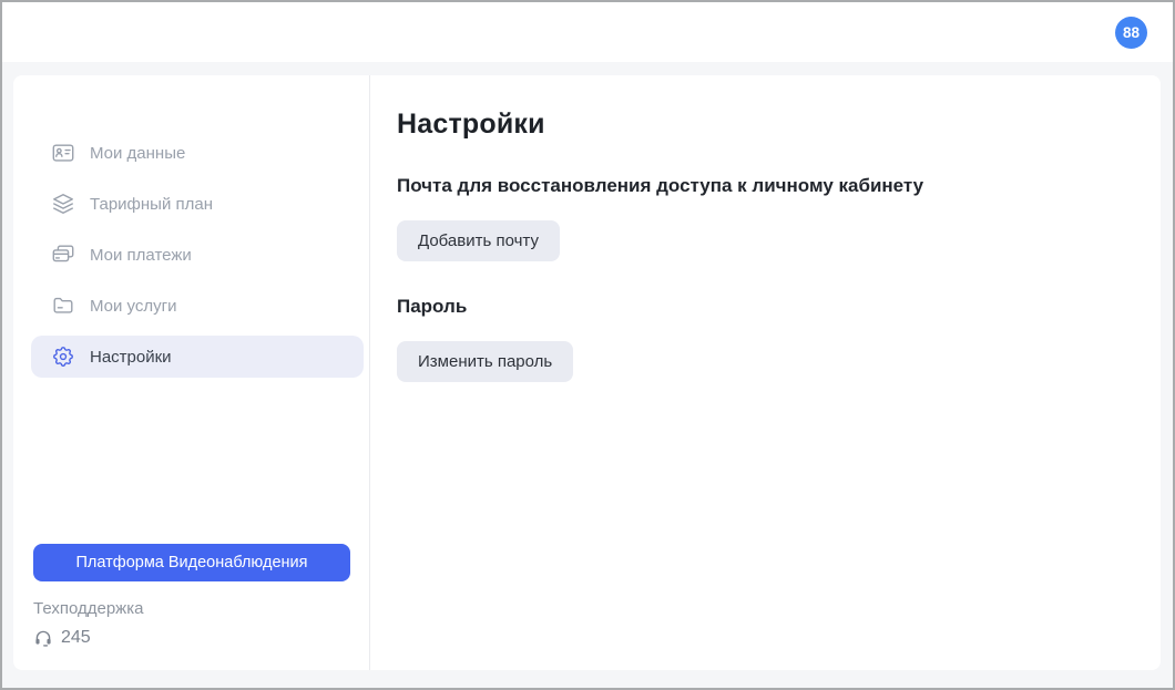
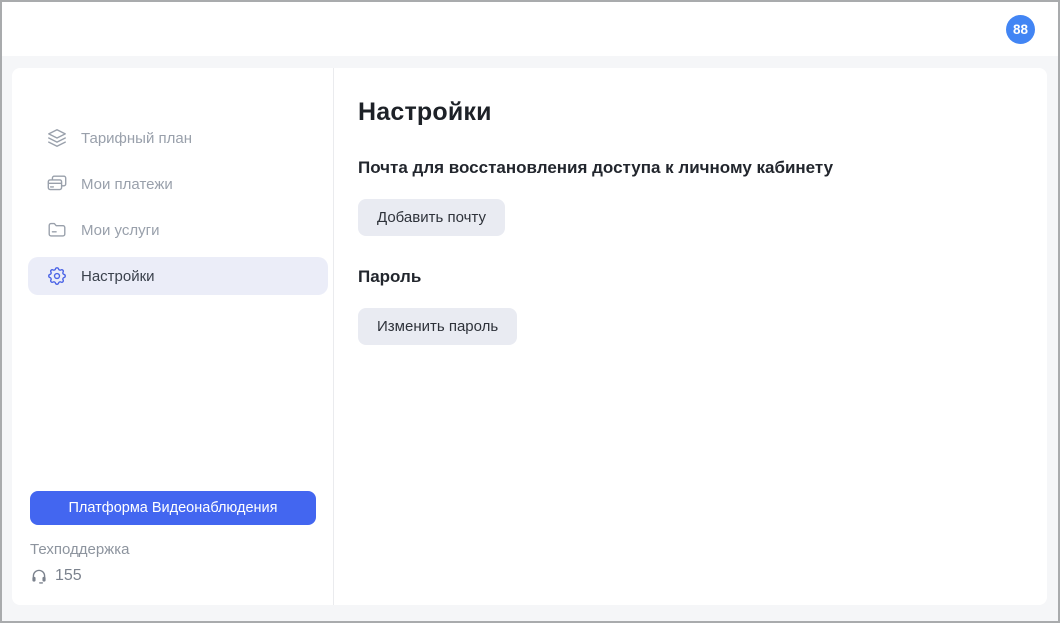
  88
- Мои данные
  Тарифный план
  Мои платежи
  Мои услуги
  Настройки
  Платформа Видеонаблюдения
  Техподдержка
- 245
+ 155
  Настройки
  Почта для восстановления доступа к личному кабинету
  Добавить почту
  Пароль
  Изменить пароль
